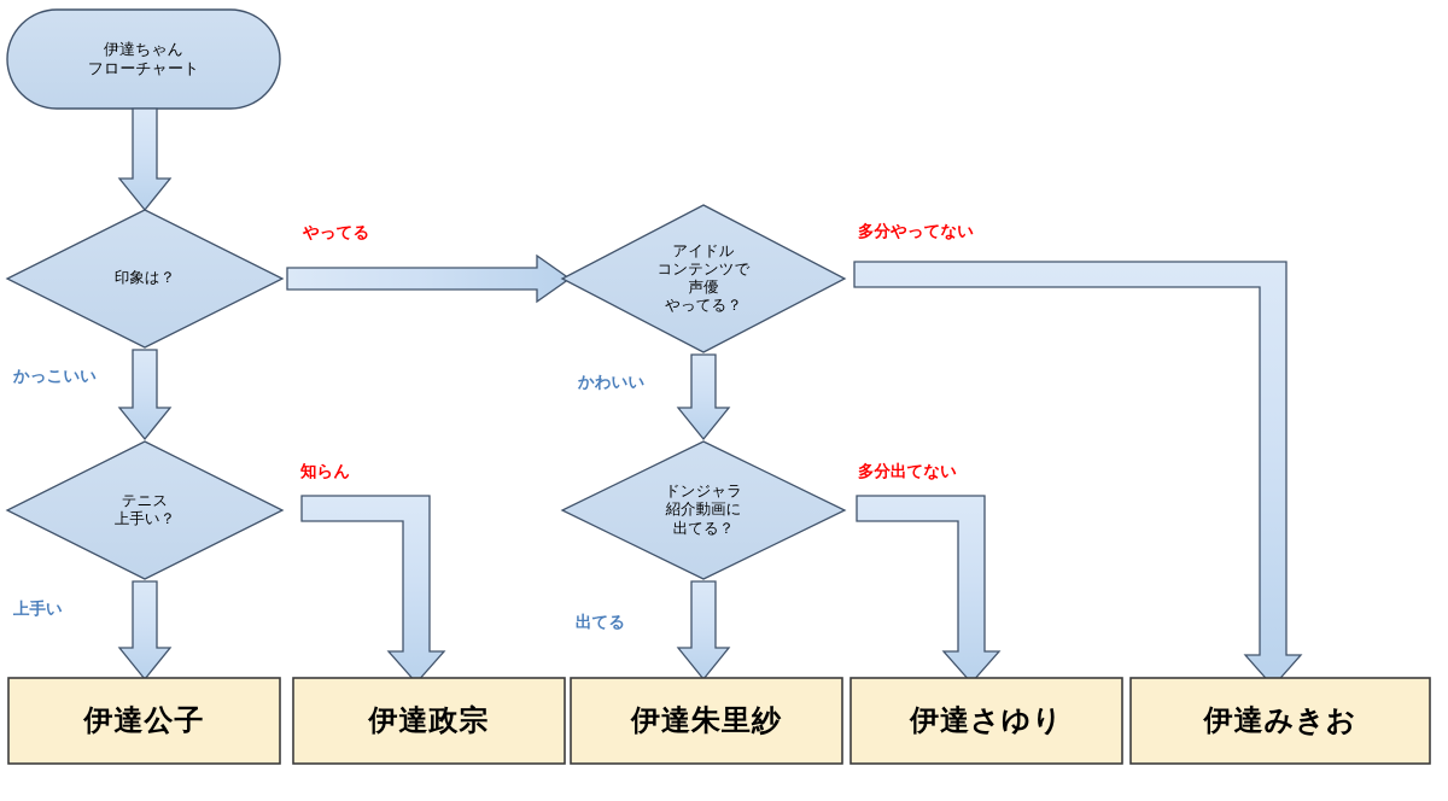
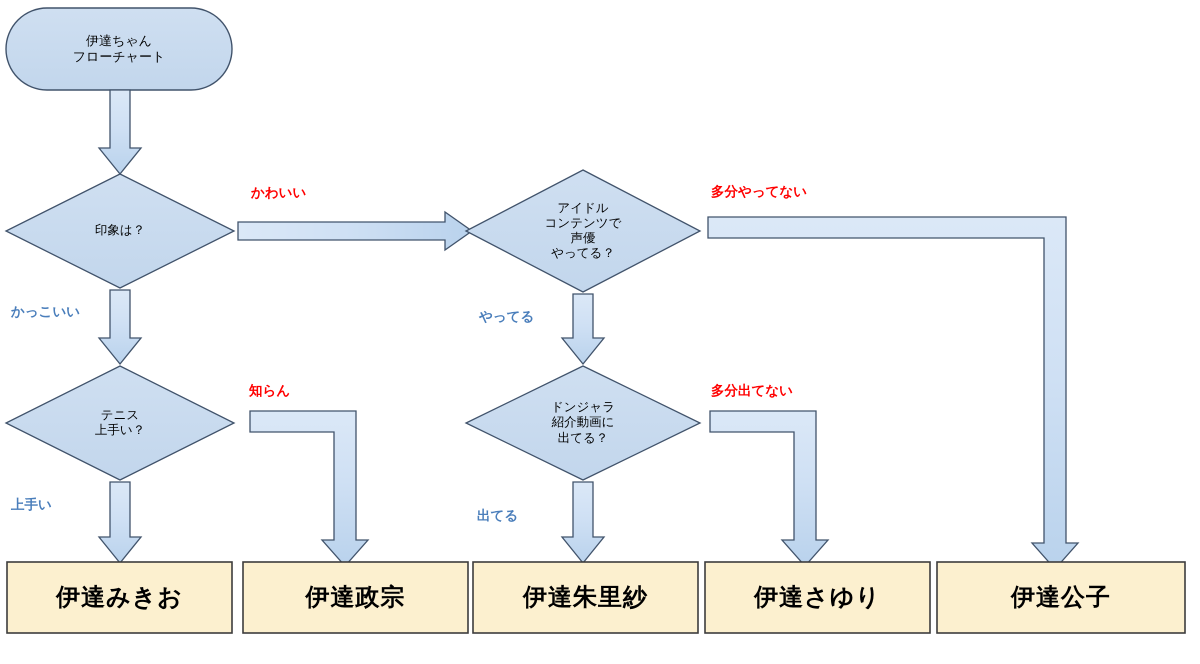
  伊達ちゃん
  フローチャート
  印象は？
  アイドル
  コンテンツで
  声優
  やってる？
  テニス
  上手い？
  ドンジャラ
  紹介動画に
  出てる？
- 伊達公子
+ 伊達みきお
  伊達政宗
  伊達朱里紗
  伊達さゆり
- 伊達みきお
+ 伊達公子
- やってる
+ かわいい
  かっこいい
  多分やってない
- かわいい
+ やってる
  知らん
  上手い
  多分出てない
  出てる
